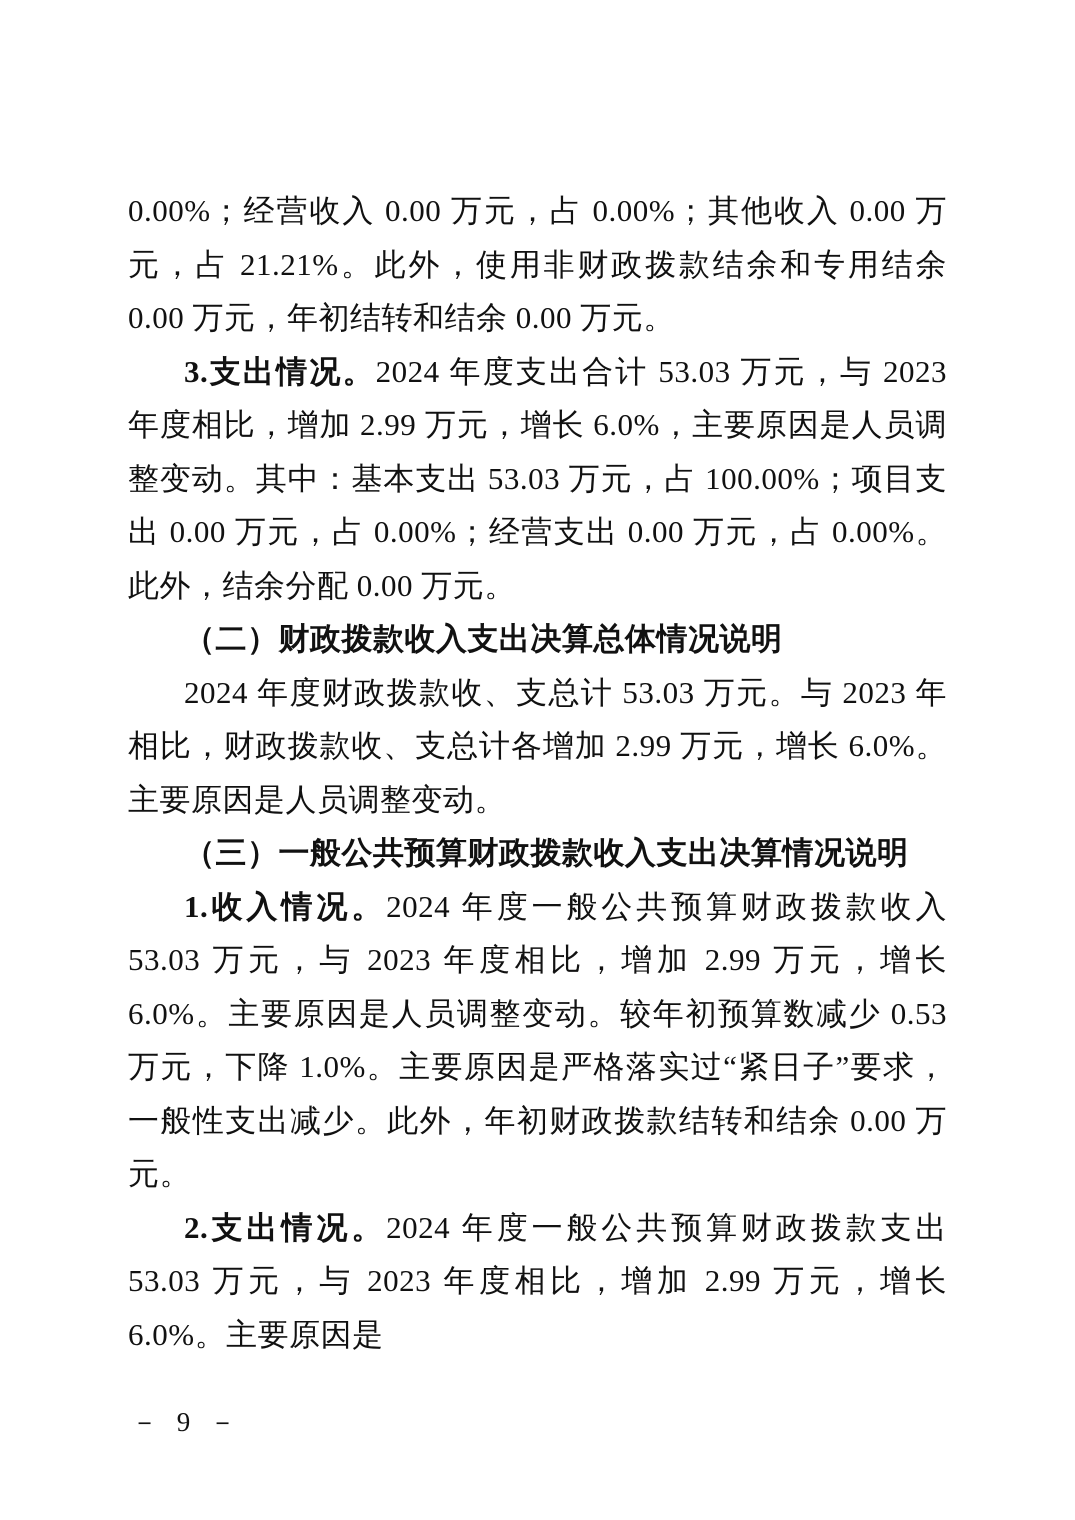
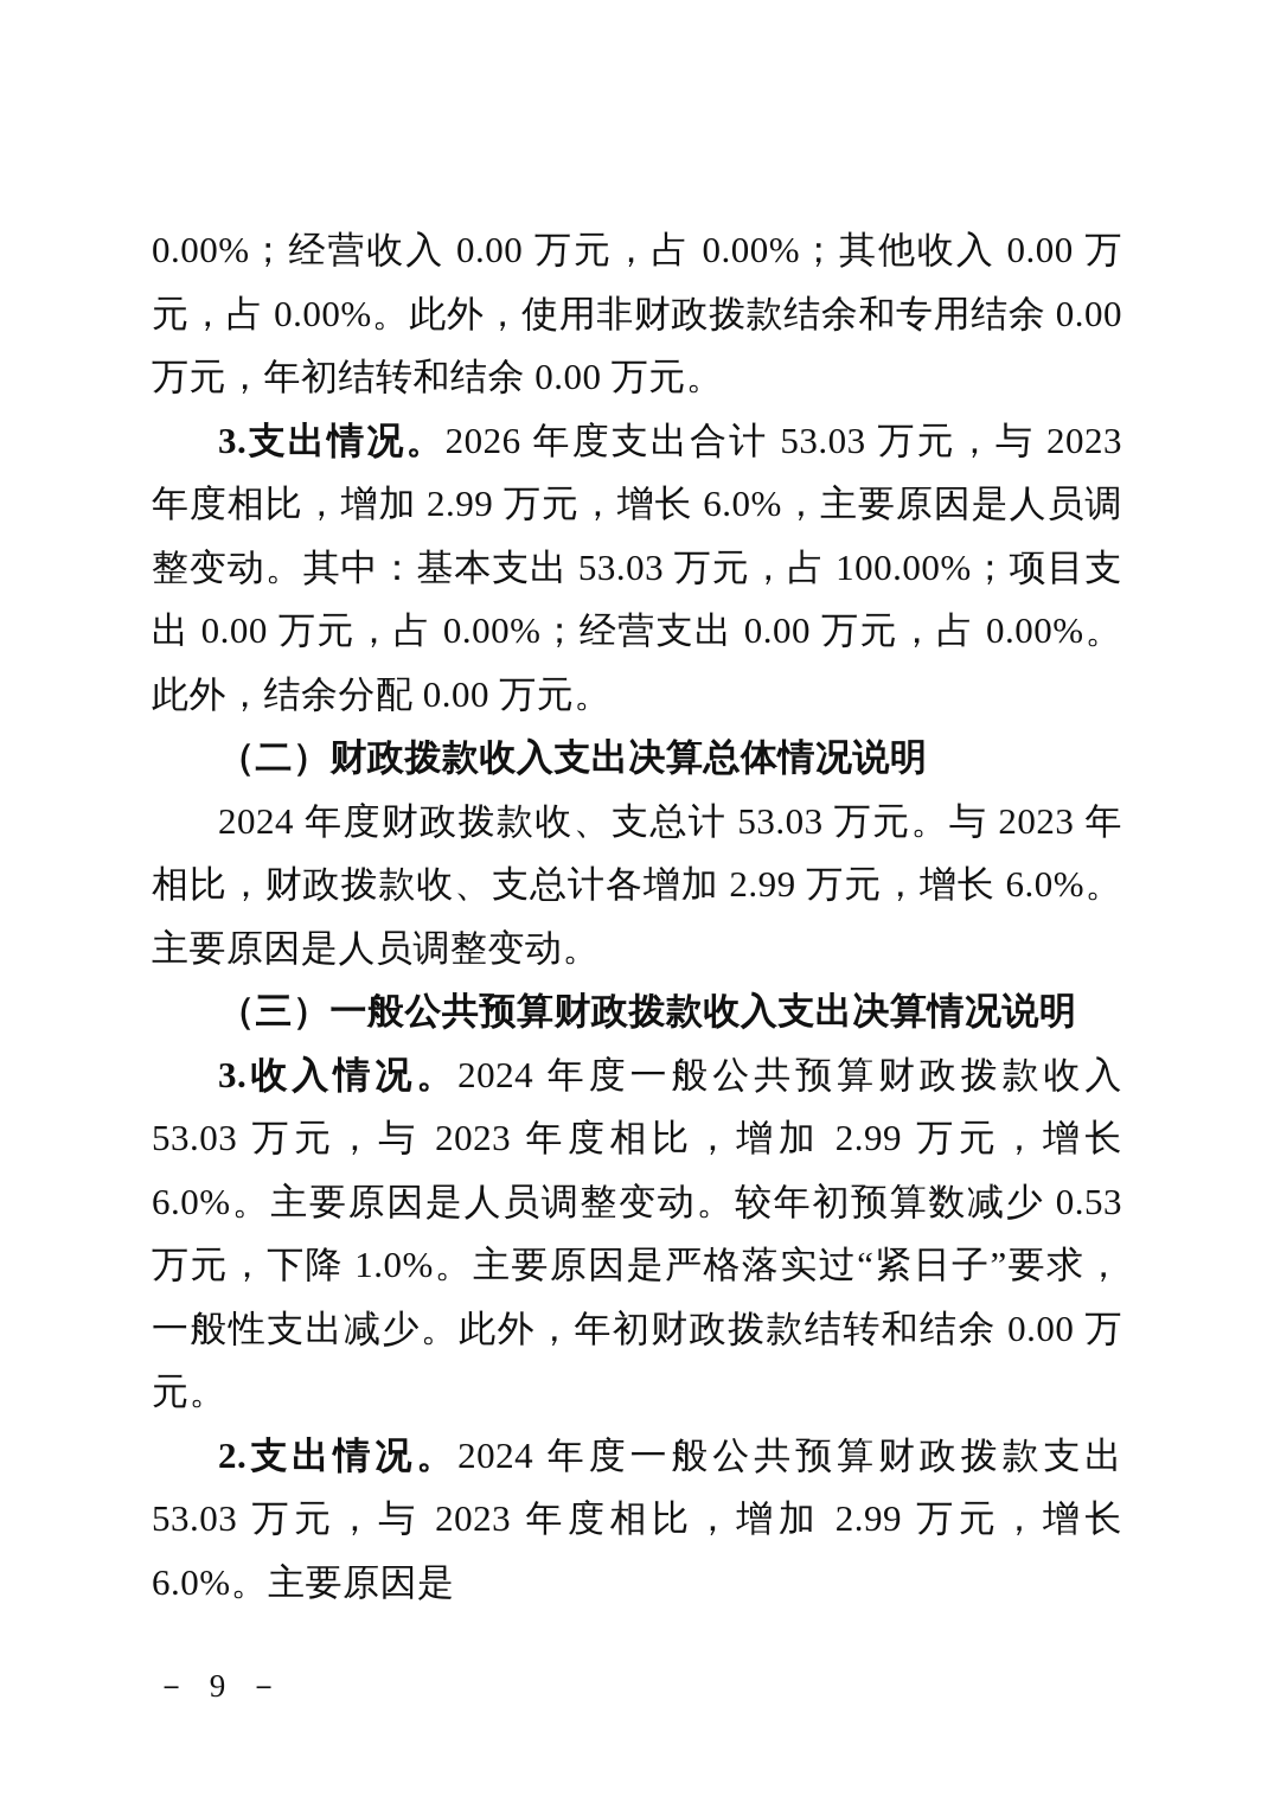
- 0.00%；经营收入 0.00 万元，占 0.00%；其他收入 0.00 万元，占 21.21%。此外，使用非财政拨款结余和专用结余 0.00 万元，年初结转和结余 0.00 万元。
+ 0.00%；经营收入 0.00 万元，占 0.00%；其他收入 0.00 万元，占 0.00%。此外，使用非财政拨款结余和专用结余 0.00 万元，年初结转和结余 0.00 万元。
- 3.支出情况。2024 年度支出合计 53.03 万元，与 2023 年度相比，增加 2.99 万元，增长 6.0%，主要原因是人员调整变动。其中：基本支出 53.03 万元，占 100.00%；项目支出 0.00 万元，占 0.00%；经营支出 0.00 万元，占 0.00%。此外，结余分配 0.00 万元。
+ 3.支出情况。2026 年度支出合计 53.03 万元，与 2023 年度相比，增加 2.99 万元，增长 6.0%，主要原因是人员调整变动。其中：基本支出 53.03 万元，占 100.00%；项目支出 0.00 万元，占 0.00%；经营支出 0.00 万元，占 0.00%。此外，结余分配 0.00 万元。
  （二）财政拨款收入支出决算总体情况说明
  2024 年度财政拨款收、支总计 53.03 万元。与 2023 年相比，财政拨款收、支总计各增加 2.99 万元，增长 6.0%。主要原因是人员调整变动。
  （三）一般公共预算财政拨款收入支出决算情况说明
- 1.收入情况。2024 年度一般公共预算财政拨款收入 53.03 万元，与 2023 年度相比，增加 2.99 万元，增长 6.0%。主要原因是人员调整变动。较年初预算数减少 0.53 万元，下降 1.0%。主要原因是严格落实过“紧日子”要求，一般性支出减少。此外，年初财政拨款结转和结余 0.00 万元。
+ 3.收入情况。2024 年度一般公共预算财政拨款收入 53.03 万元，与 2023 年度相比，增加 2.99 万元，增长 6.0%。主要原因是人员调整变动。较年初预算数减少 0.53 万元，下降 1.0%。主要原因是严格落实过“紧日子”要求，一般性支出减少。此外，年初财政拨款结转和结余 0.00 万元。
  2.支出情况。2024 年度一般公共预算财政拨款支出 53.03 万元，与 2023 年度相比，增加 2.99 万元，增长 6.0%。主要原因是
  － 9 －
